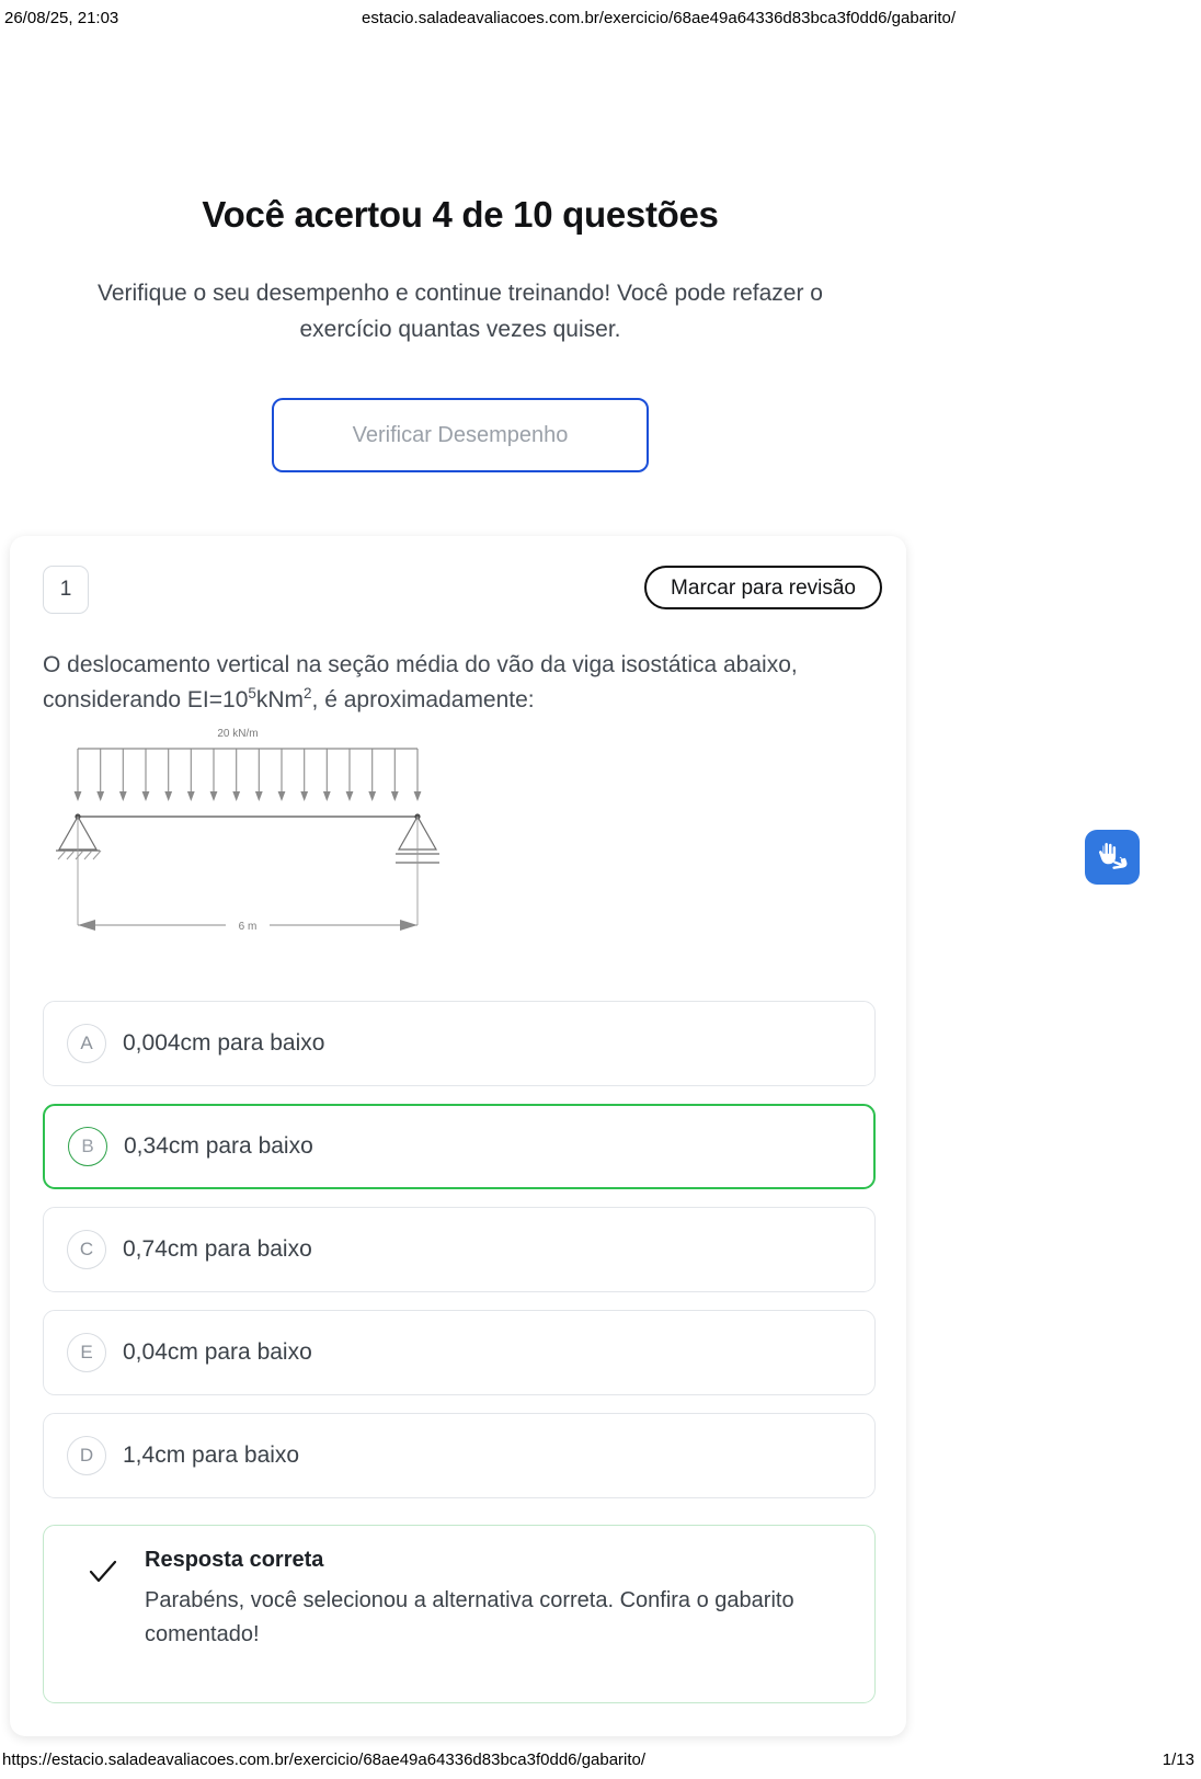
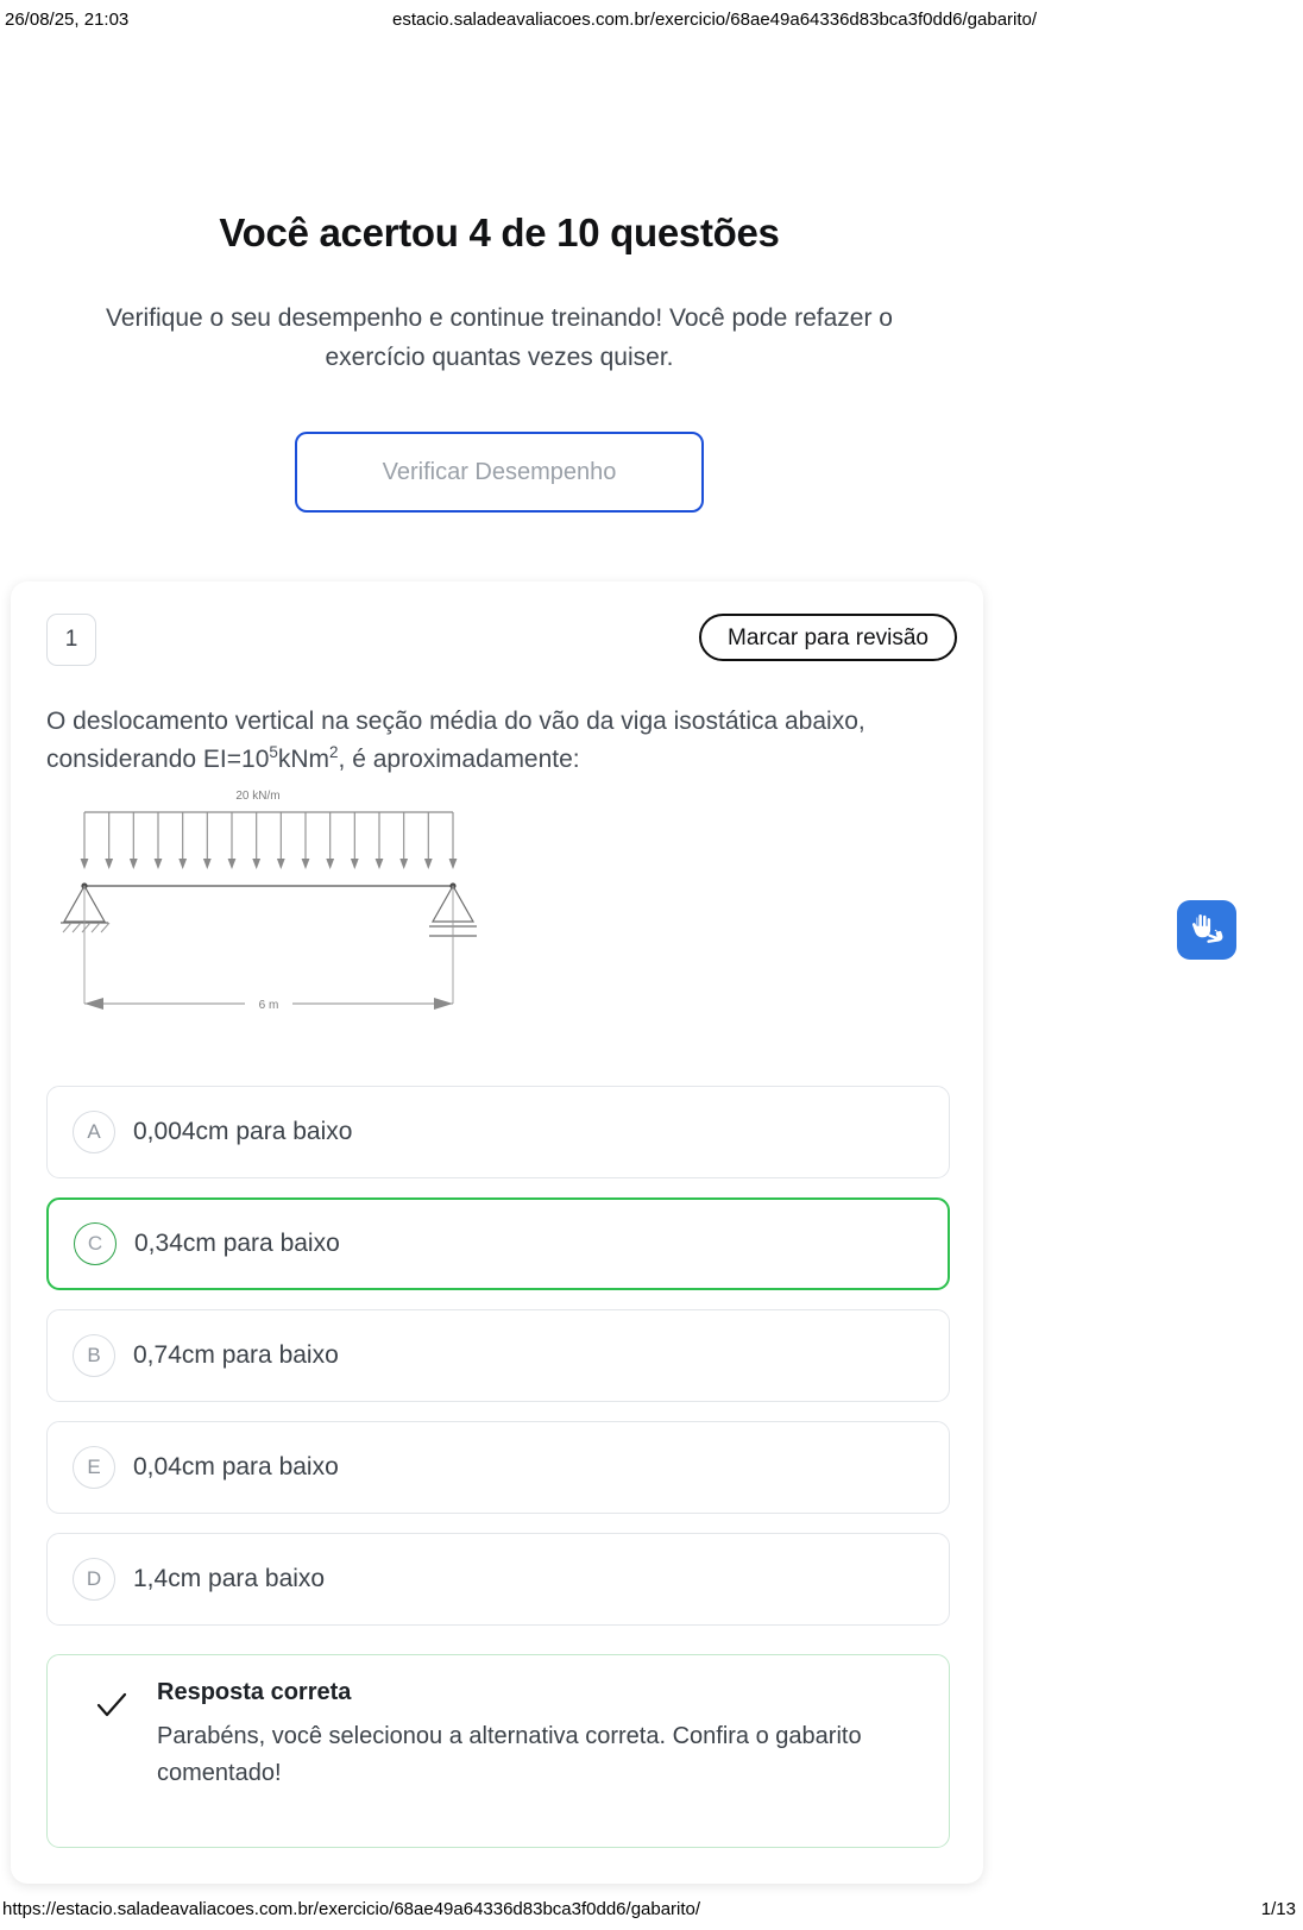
  26/08/25, 21:03
  estacio.saladeavaliacoes.com.br/exercicio/68ae49a64336d83bca3f0dd6/gabarito/
  Você acertou 4 de 10 questões
  Verifique o seu desempenho e continue treinando! Você pode refazer o exercício quantas vezes quiser.
  Verificar Desempenho
  1
  Marcar para revisão
  O deslocamento vertical na seção média do vão da viga isostática abaixo, considerando EI=105kNm2, é aproximadamente:
  20 kN/m
  6 m
  A
  0,004cm para baixo
- B
+ C
  0,34cm para baixo
- C
+ B
  0,74cm para baixo
  E
  0,04cm para baixo
  D
  1,4cm para baixo
  Resposta correta
  Parabéns, você selecionou a alternativa correta. Confira o gabarito comentado!
  https://estacio.saladeavaliacoes.com.br/exercicio/68ae49a64336d83bca3f0dd6/gabarito/
  1/13
